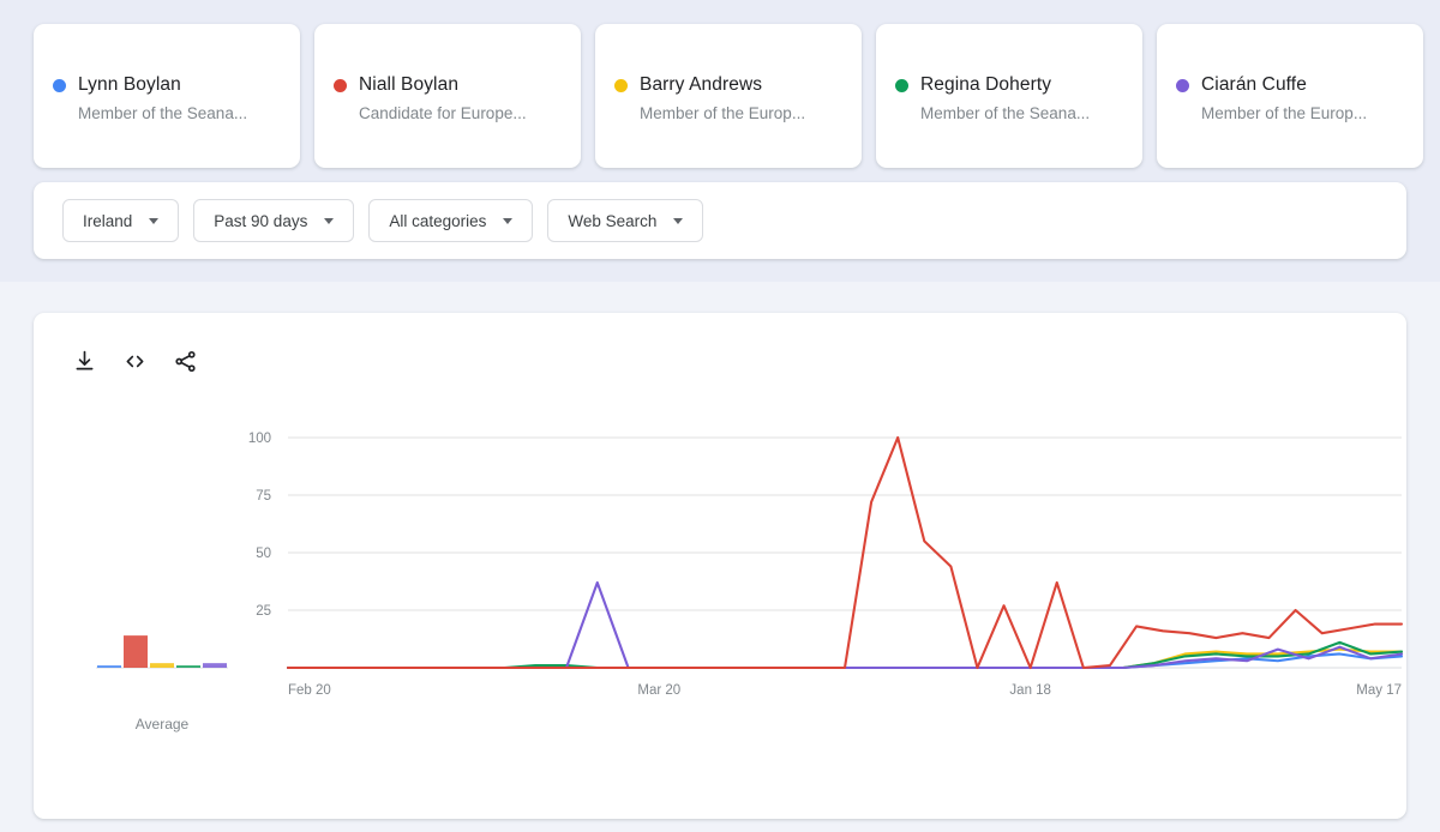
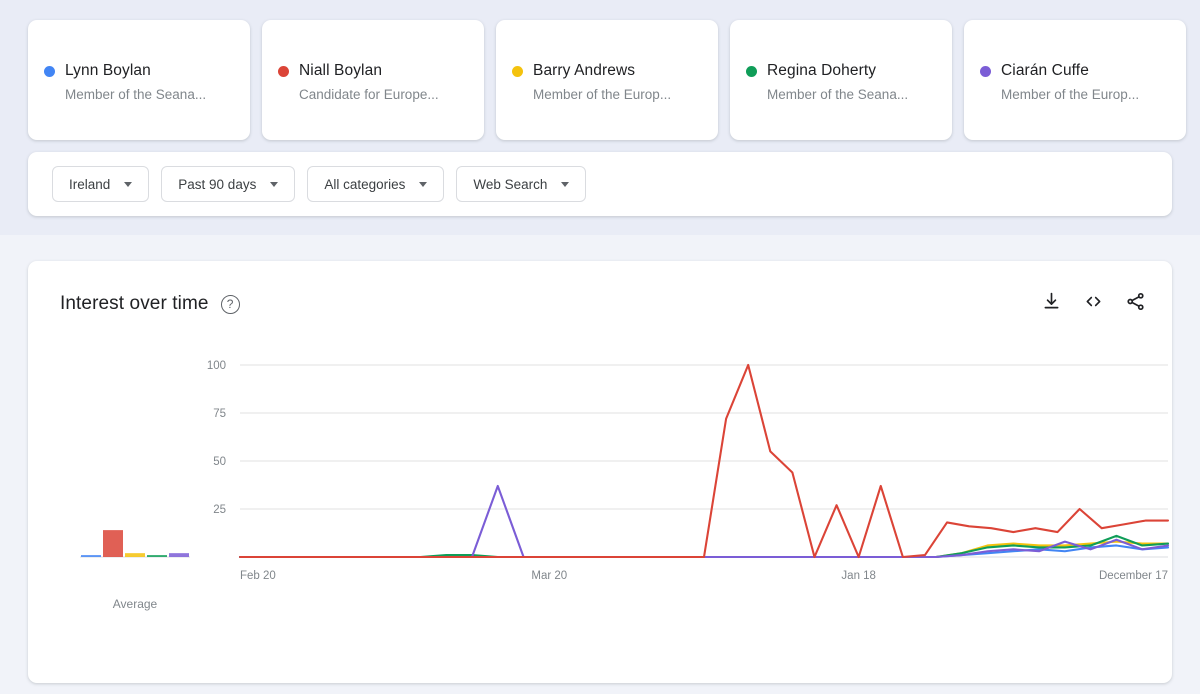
  Lynn Boylan
  Member of the Seana...
  Niall Boylan
  Candidate for Europe...
  Barry Andrews
  Member of the Europ...
  Regina Doherty
  Member of the Seana...
  Ciarán Cuffe
  Member of the Europ...
  Ireland
  Past 90 days
  All categories
  Web Search
+ Interest over time
+ ?
  25
  50
  75
  100
  Feb 20
  Mar 20
  Jan 18
- May 17
+ December 17
  Average
